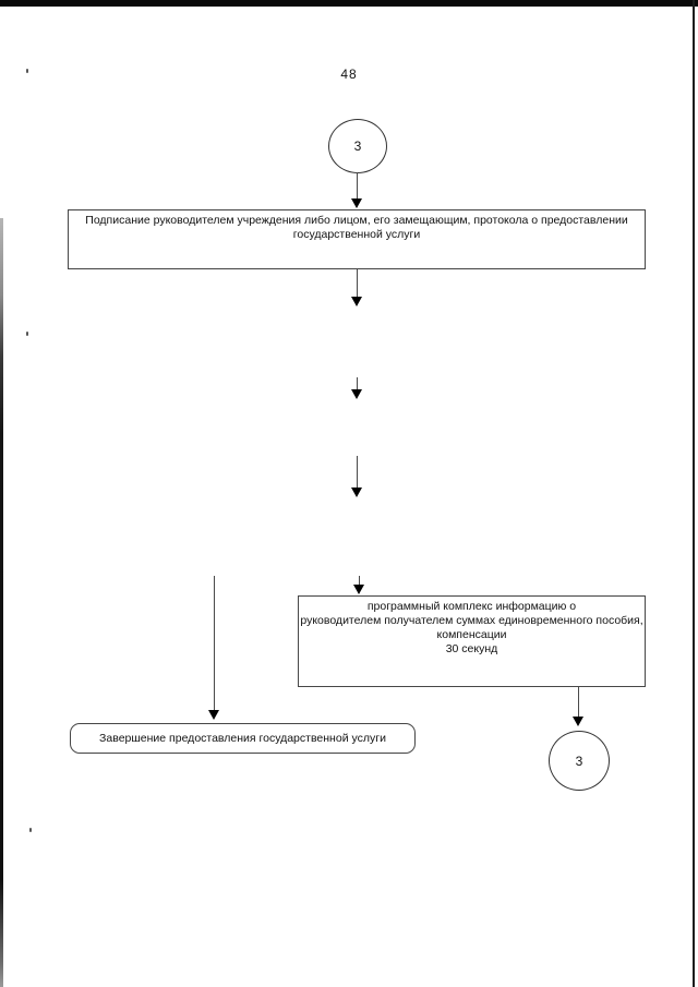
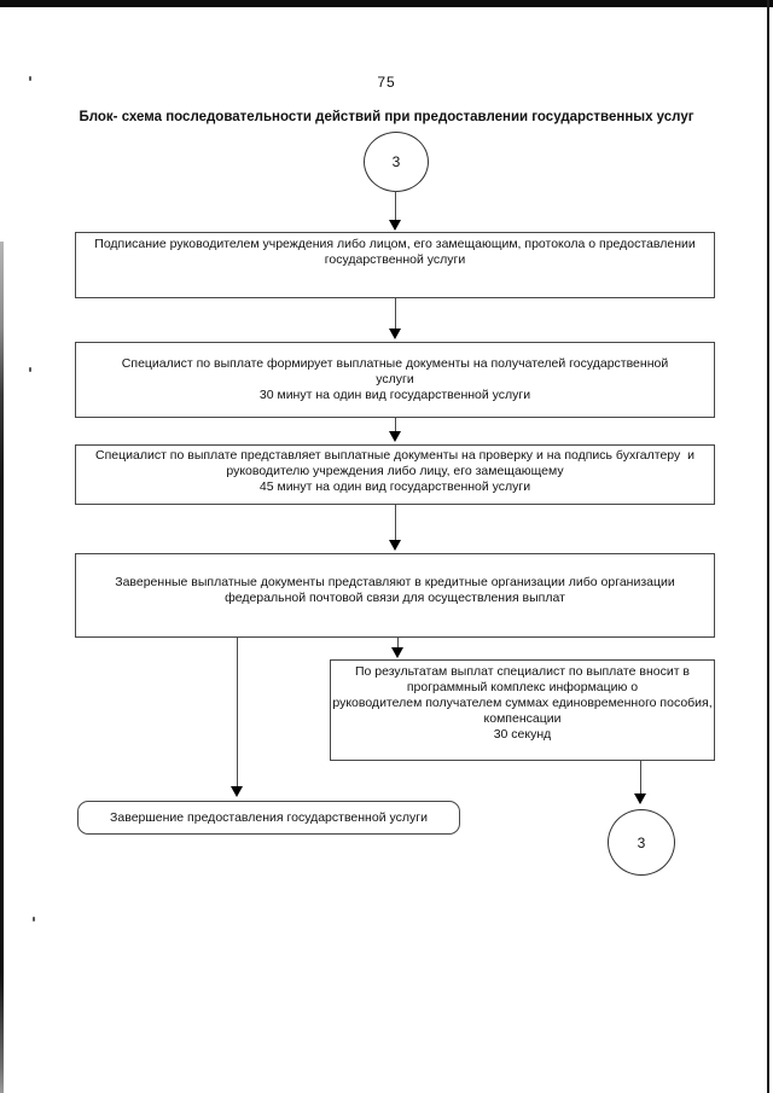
- 48
+ 75
+ Блок- схема последовательности действий при предоставлении государственных услуг
  3
  Подписание руководителем учреждения либо лицом, его замещающим, протокола о предоставлении
  государственной услуги
+ Специалист по выплате формирует выплатные документы на получателей государственной
+ услуги
+ 30 минут на один вид государственной услуги
+ Специалист по выплате представляет выплатные документы на проверку и на подпись бухгалтеру и
+ руководителю учреждения либо лицу, его замещающему
+ 45 минут на один вид государственной услуги
+ Заверенные выплатные документы представляют в кредитные организации либо организации
+ федеральной почтовой связи для осуществления выплат
+ По результатам выплат специалист по выплате вносит в
  программный комплекс информацию о
  руководителем получателем суммах единовременного пособия,
  компенсации
  30 секунд
  Завершение предоставления государственной услуги
  3
